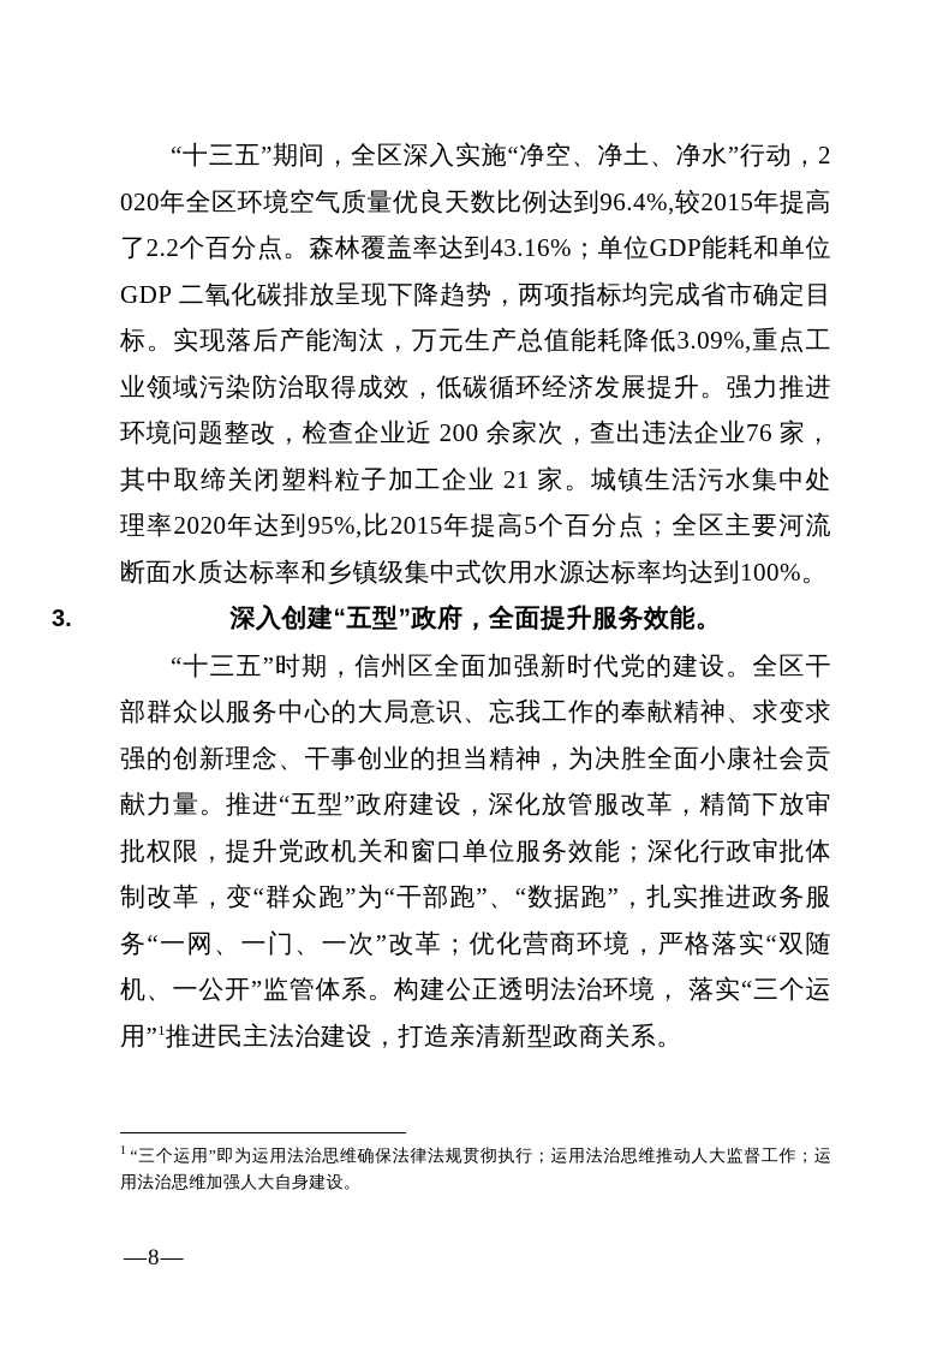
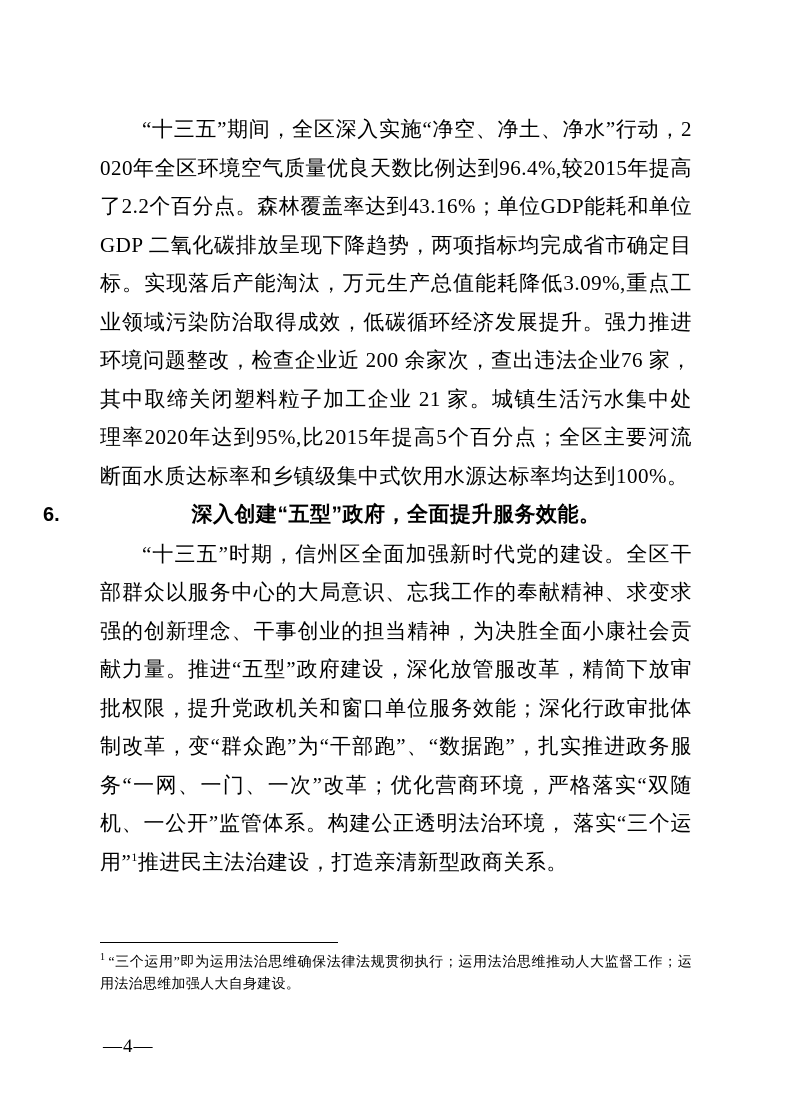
  “十三五”期间，全区深入实施“净空、净土、净水”行动，2020年全区环境空气质量优良天数比例达到96.4%,较2015年提高了2.2个百分点。森林覆盖率达到43.16%；单位GDP能耗和单位GDP 二氧化碳排放呈现下降趋势，两项指标均完成省市确定目标。实现落后产能淘汰，万元生产总值能耗降低3.09%,重点工业领域污染防治取得成效，低碳循环经济发展提升。强力推进环境问题整改，检查企业近 200 余家次，查出违法企业76 家，其中取缔关闭塑料粒子加工企业 21 家。城镇生活污水集中处理率2020年达到95%,比2015年提高5个百分点；全区主要河流断面水质达标率和乡镇级集中式饮用水源达标率均达到100%。
- 3.
+ 6.
  深入创建“五型”政府，全面提升服务效能。
  “十三五”时期，信州区全面加强新时代党的建设。全区干部群众以服务中心的大局意识、忘我工作的奉献精神、求变求强的创新理念、干事创业的担当精神，为决胜全面小康社会贡献力量。推进“五型”政府建设，深化放管服改革，精简下放审批权限，提升党政机关和窗口单位服务效能；深化行政审批体制改革，变“群众跑”为“干部跑”、“数据跑”，扎实推进政务服务“一网、一门、一次”改革；优化营商环境，严格落实“双随机、一公开”监管体系。构建公正透明法治环境， 落实“三个运用”1推进民主法治建设，打造亲清新型政商关系。
  1 “三个运用”即为运用法治思维确保法律法规贯彻执行；运用法治思维推动人大监督工作；运用法治思维加强人大自身建设。
- —8—
+ —4—
